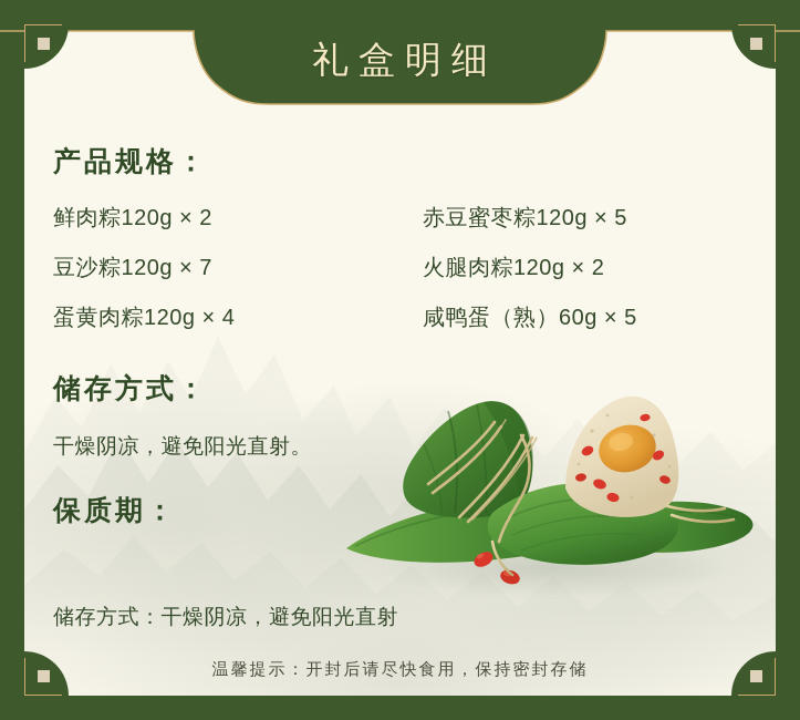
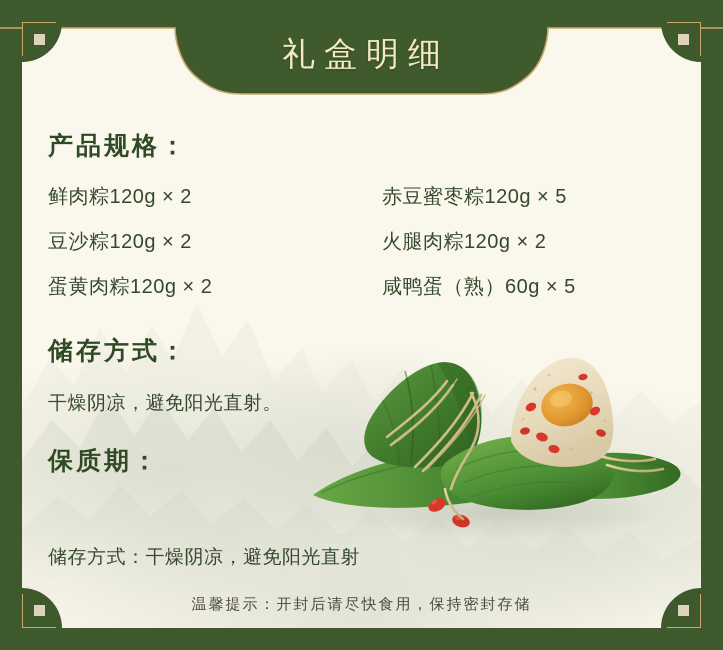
  礼盒明细
  产品规格：
  鲜肉粽120g × 2
- 豆沙粽120g × 7
+ 豆沙粽120g × 2
- 蛋黄肉粽120g × 4
+ 蛋黄肉粽120g × 2
  赤豆蜜枣粽120g × 5
  火腿肉粽120g × 2
  咸鸭蛋（熟）60g × 5
  储存方式：
  干燥阴凉，避免阳光直射。
  保质期：
  储存方式：干燥阴凉，避免阳光直射
  温馨提示：开封后请尽快食用，保持密封存储
